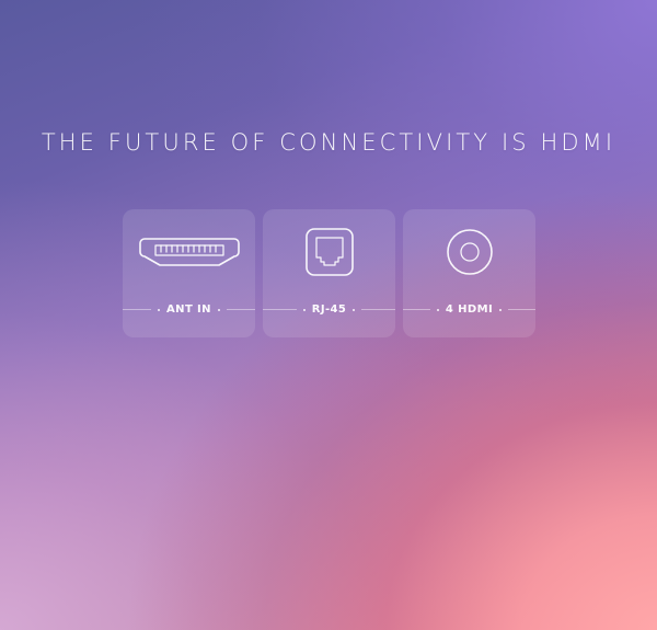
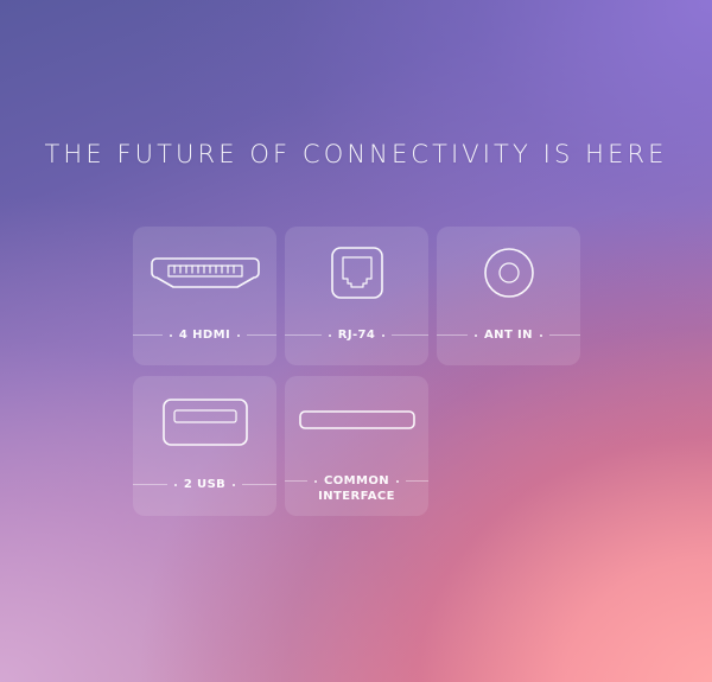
- THE FUTURE OF CONNECTIVITY IS HDMI
+ THE FUTURE OF CONNECTIVITY IS HERE
- ANT IN
+ 4 HDMI
- RJ-45
+ RJ-74
- 4 HDMI
+ ANT IN
+ 2 USB
+ COMMON
+ INTERFACE
